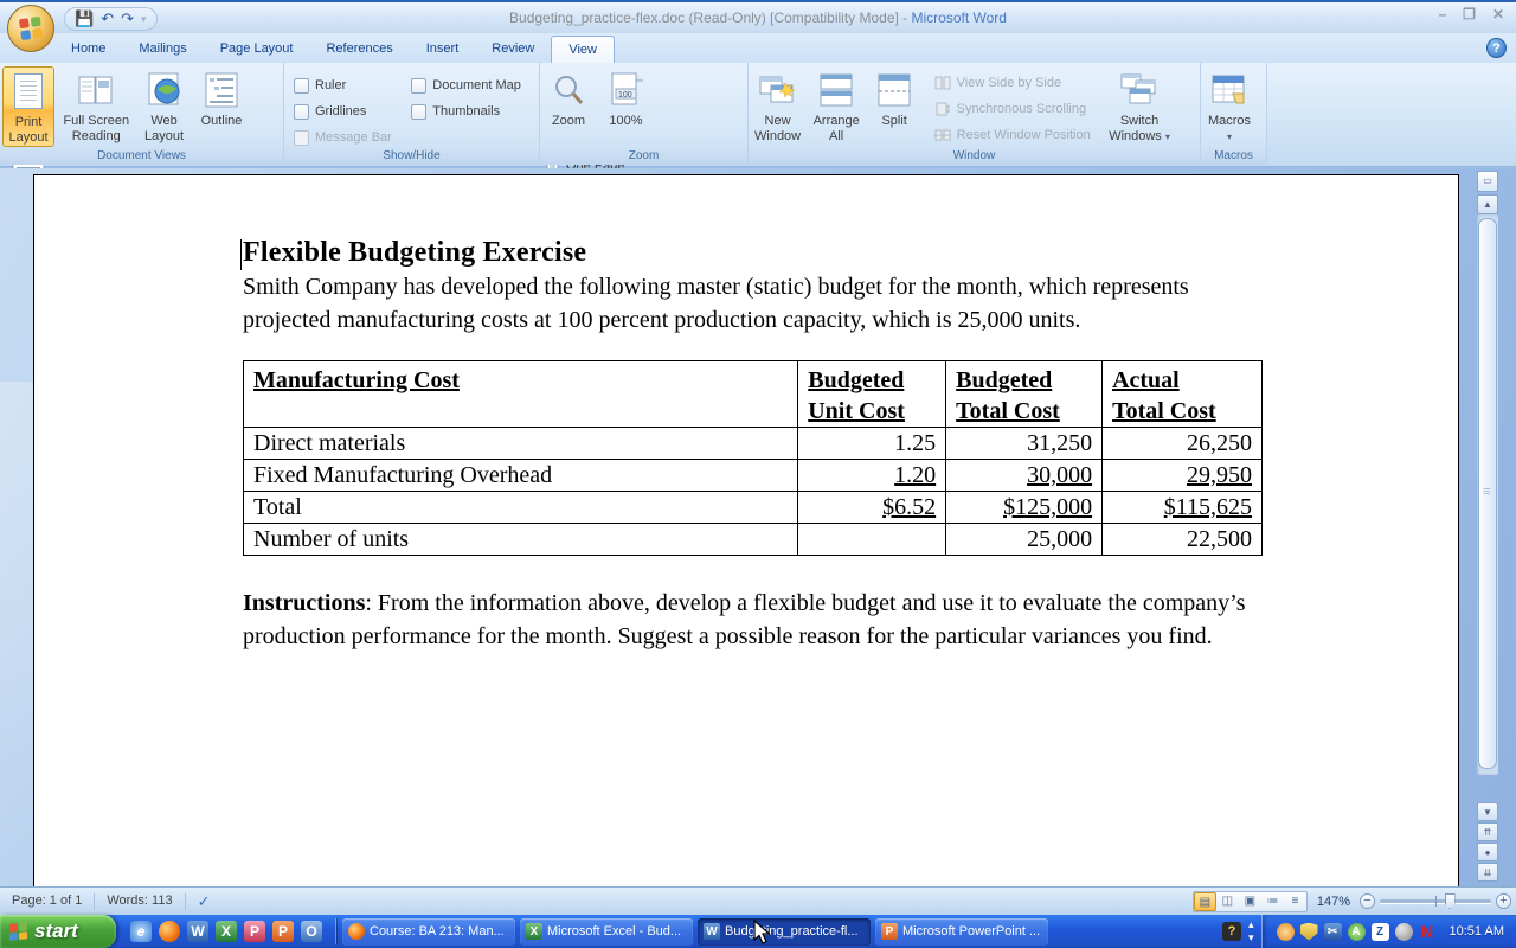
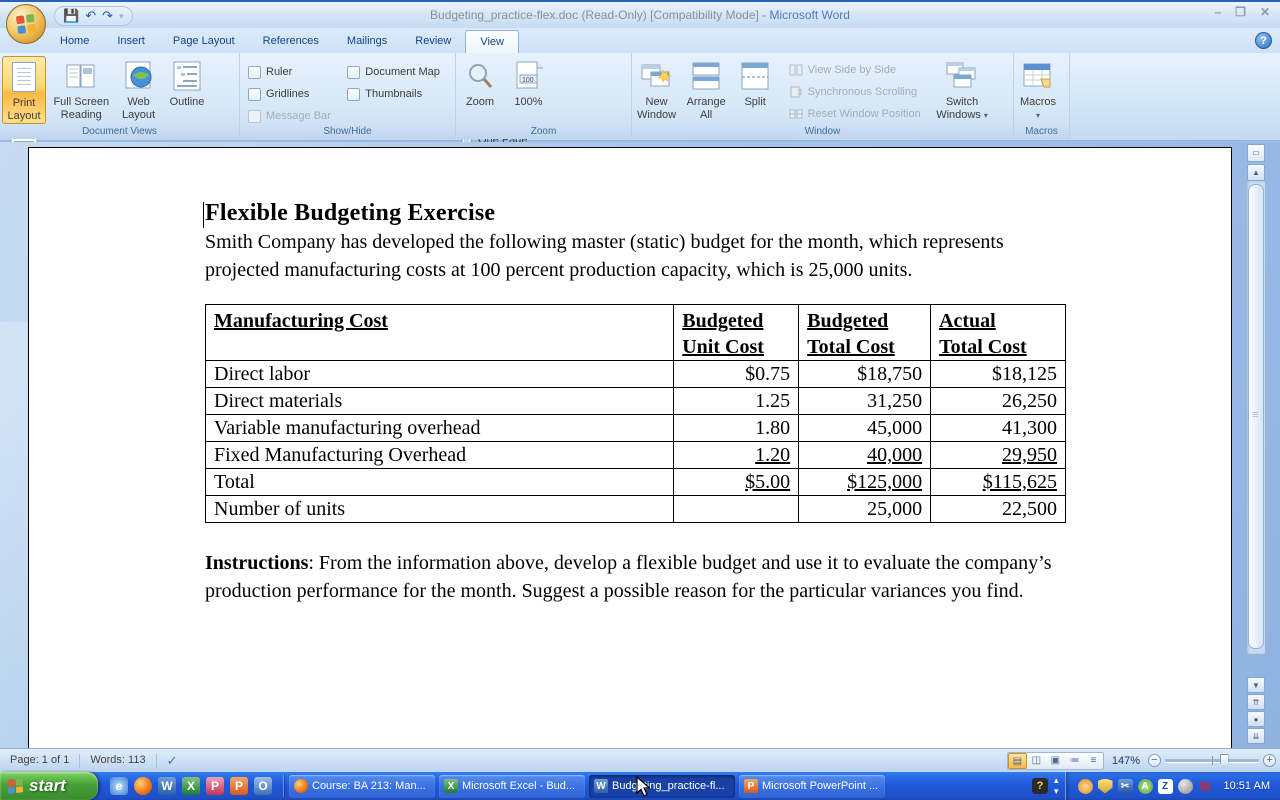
  💾
  ↶
  ↷
  ▾
  Budgeting_practice-flex.doc (Read-Only) [Compatibility Mode] - Microsoft Word
  –
  ❐
  ✕
  Home
- Mailings
+ Insert
  Page Layout
  References
- Insert
+ Mailings
  Review
  View
  ?
  Print
  Layout
  Full Screen
  Reading
  Web
  Layout
  Outline
  Document Views
  Ruler
  Gridlines
  Message Bar
  Document Map
  Thumbnails
  Show/Hide
  Zoom
  100%
  One Page
  Zoom
  New
  Window
  Arrange
  All
  Split
  View Side by Side
  Synchronous Scrolling
  Reset Window Position
  Switch
  Windows ▾
  Window
  Macros
  ▾
  Macros
  Flexible Budgeting Exercise
  Smith Company has developed the following master (static) budget for the month, which represents projected manufacturing costs at 100 percent production capacity, which is 25,000 units.
  Manufacturing Cost	BudgetedUnit Cost	BudgetedTotal Cost	ActualTotal Cost
+ Direct labor	$0.75	$18,750	$18,125
  Direct materials	1.25	31,250	26,250
+ Variable manufacturing overhead	1.80	45,000	41,300
- Fixed Manufacturing Overhead	1.20	30,000	29,950
+ Fixed Manufacturing Overhead	1.20	40,000	29,950
- Total	$6.52	$125,000	$115,625
+ Total	$5.00	$125,000	$115,625
  Number of units		25,000	22,500
  Instructions: From the information above, develop a flexible budget and use it to evaluate the company’s production performance for the month. Suggest a possible reason for the particular variances you find.
  ▭
  ▲
  ▼
  ⇈
  ●
  ⇊
  Page: 1 of 1
  Words: 113
  ✓
  ▤
  ◫
  ▣
  ≔
  ≡
  147%
  −
  +
  start
  e
  W
  X
  P
  P
  O
  Course: BA 213: Man...
  X
  Microsoft Excel - Bud...
  W
  Budgng_practice-fl...
  P
  Microsoft PowerPoint ...
  ?
  ▴
  ▾
  ✂
  A
  Z
  N
  10:51 AM
